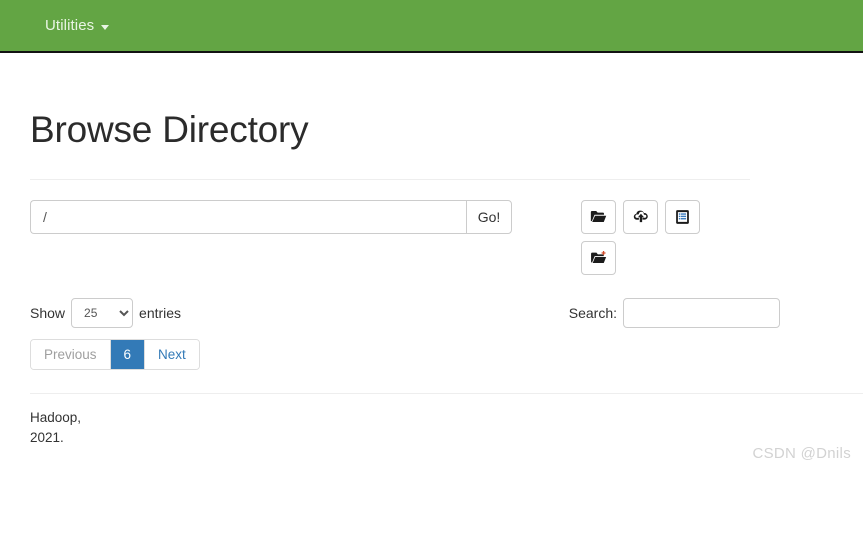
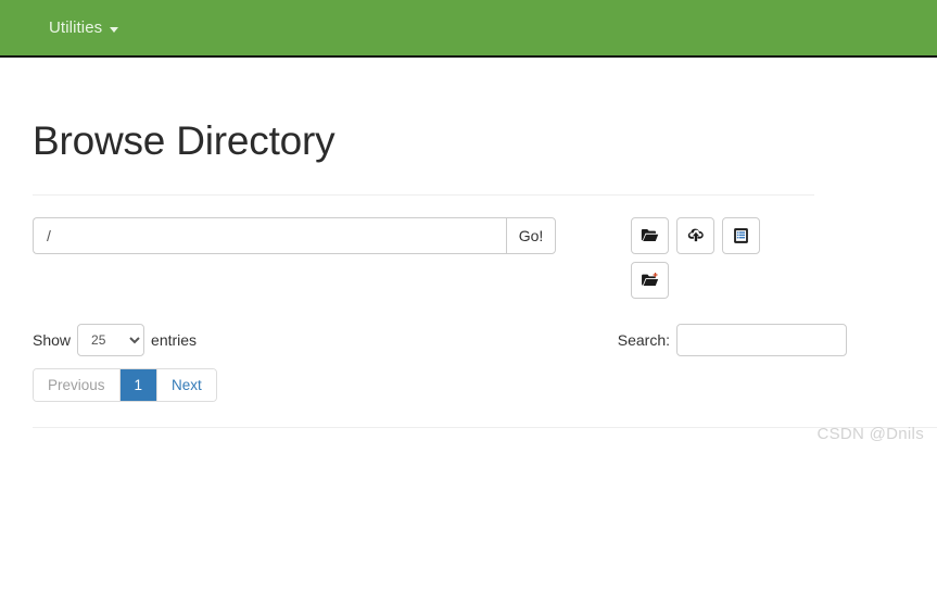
  Utilities
  Browse Directory
  /
  Go!
  Show
  25
  entries
  Search:
  Previous
- 6
+ 1
  Next
- Hadoop,
- 2021.
  CSDN @Dnils
